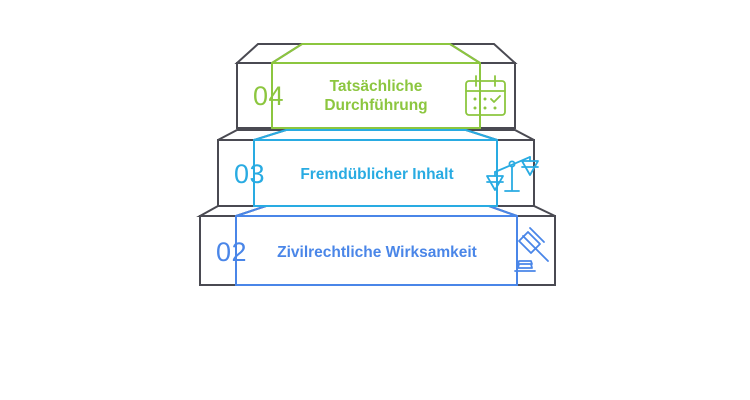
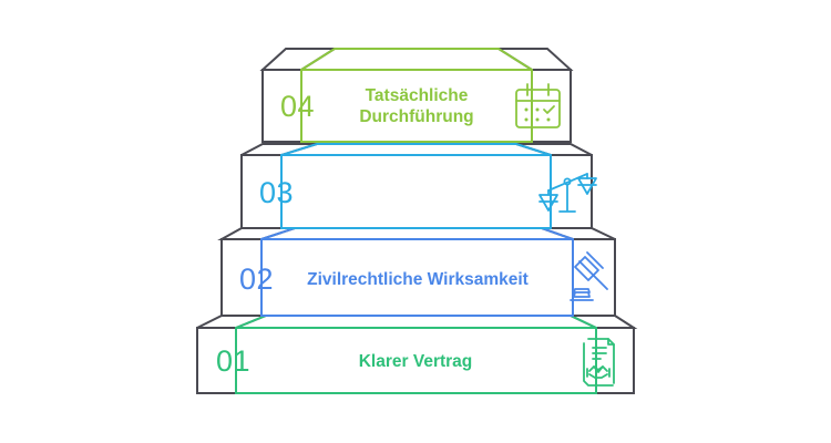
+ 01
+ Klarer Vertrag
  02
  Zivilrechtliche Wirksamkeit
  03
- Fremdüblicher Inhalt
  04
  Tatsächliche
  Durchführung
